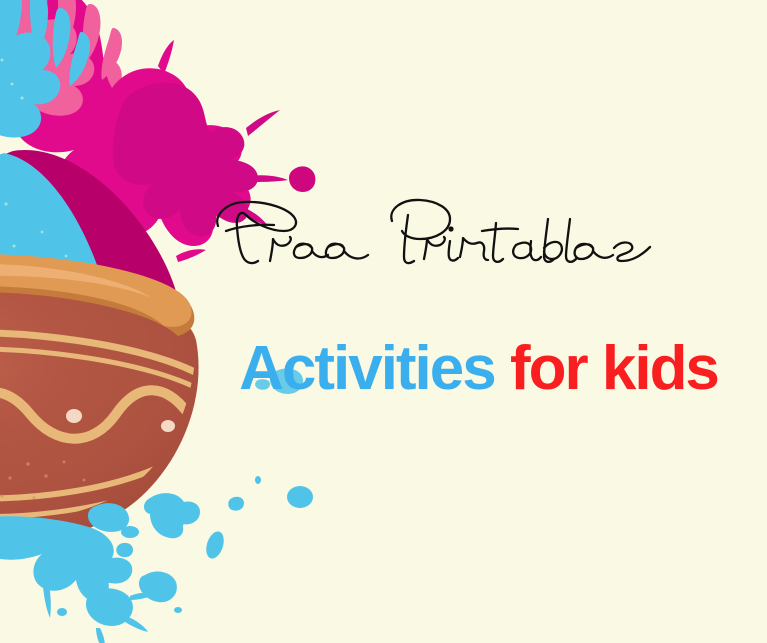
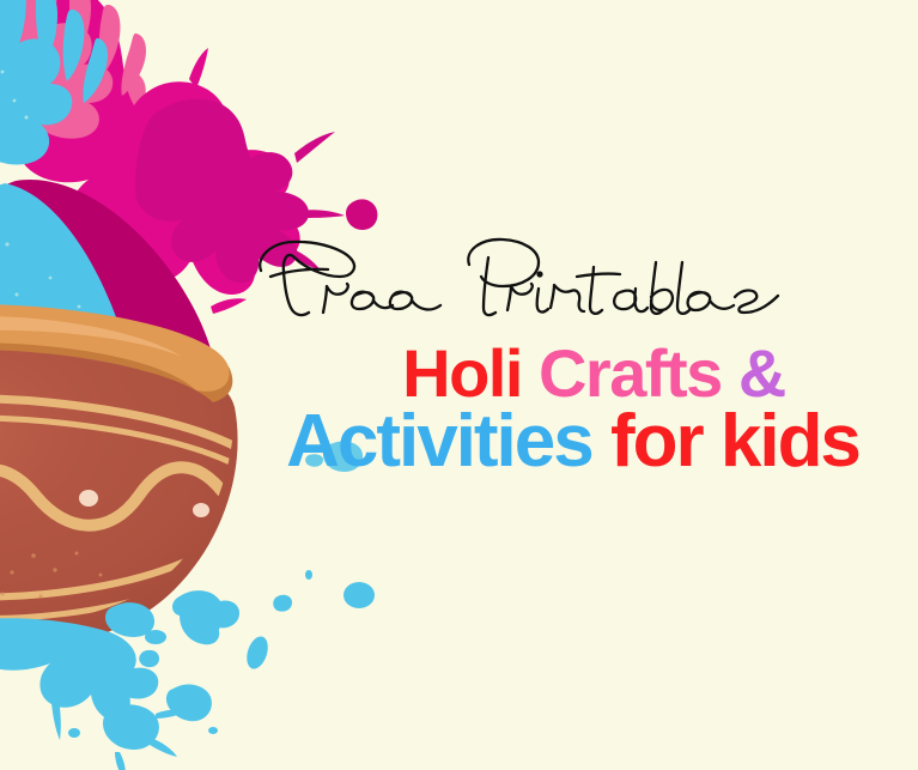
+ Holi Crafts &
  Activities for kids
